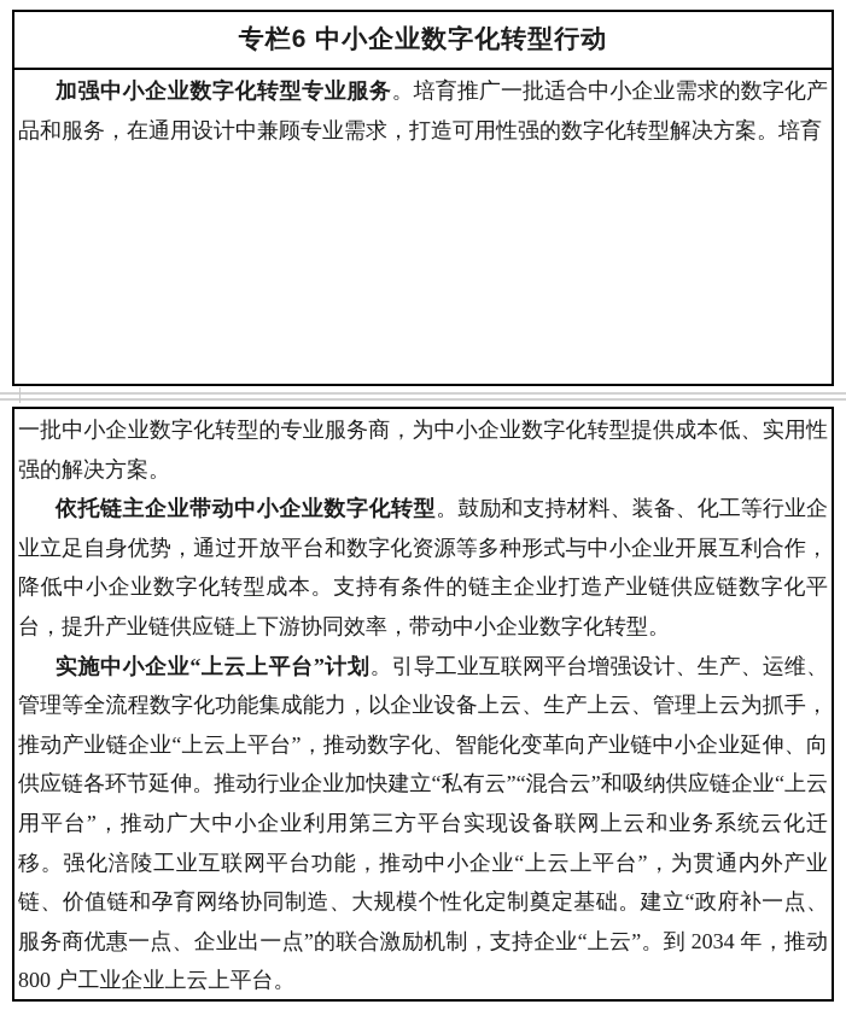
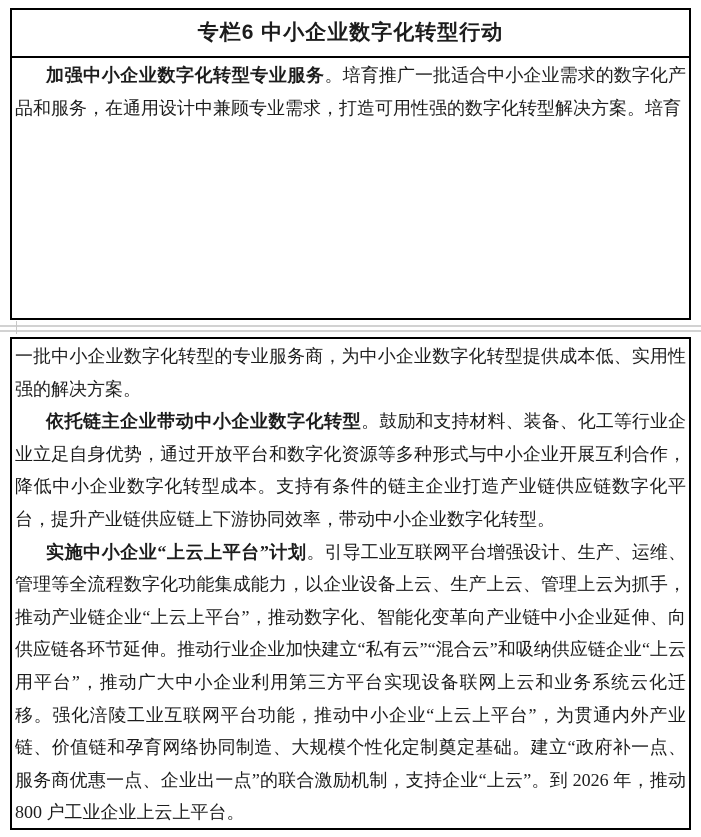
  专栏6 中小企业数字化转型行动
  加强中小企业数字化转型专业服务。培育推广一批适合中小企业需求的数字化产品和服务，在通用设计中兼顾专业需求，打造可用性强的数字化转型解决方案。培育
  一批中小企业数字化转型的专业服务商，为中小企业数字化转型提供成本低、实用性强的解决方案。
  依托链主企业带动中小企业数字化转型。鼓励和支持材料、装备、化工等行业企业立足自身优势，通过开放平台和数字化资源等多种形式与中小企业开展互利合作，降低中小企业数字化转型成本。支持有条件的链主企业打造产业链供应链数字化平台，提升产业链供应链上下游协同效率，带动中小企业数字化转型。
- 实施中小企业“上云上平台”计划。引导工业互联网平台增强设计、生产、运维、管理等全流程数字化功能集成能力，以企业设备上云、生产上云、管理上云为抓手，推动产业链企业“上云上平台”，推动数字化、智能化变革向产业链中小企业延伸、向供应链各环节延伸。推动行业企业加快建立“私有云”“混合云”和吸纳供应链企业“上云用平台”，推动广大中小企业利用第三方平台实现设备联网上云和业务系统云化迁移。强化涪陵工业互联网平台功能，推动中小企业“上云上平台”，为贯通内外产业链、价值链和孕育网络协同制造、大规模个性化定制奠定基础。建立“政府补一点、服务商优惠一点、企业出一点”的联合激励机制，支持企业“上云”。到 2034 年，推动 800 户工业企业上云上平台。
+ 实施中小企业“上云上平台”计划。引导工业互联网平台增强设计、生产、运维、管理等全流程数字化功能集成能力，以企业设备上云、生产上云、管理上云为抓手，推动产业链企业“上云上平台”，推动数字化、智能化变革向产业链中小企业延伸、向供应链各环节延伸。推动行业企业加快建立“私有云”“混合云”和吸纳供应链企业“上云用平台”，推动广大中小企业利用第三方平台实现设备联网上云和业务系统云化迁移。强化涪陵工业互联网平台功能，推动中小企业“上云上平台”，为贯通内外产业链、价值链和孕育网络协同制造、大规模个性化定制奠定基础。建立“政府补一点、服务商优惠一点、企业出一点”的联合激励机制，支持企业“上云”。到 2026 年，推动 800 户工业企业上云上平台。
